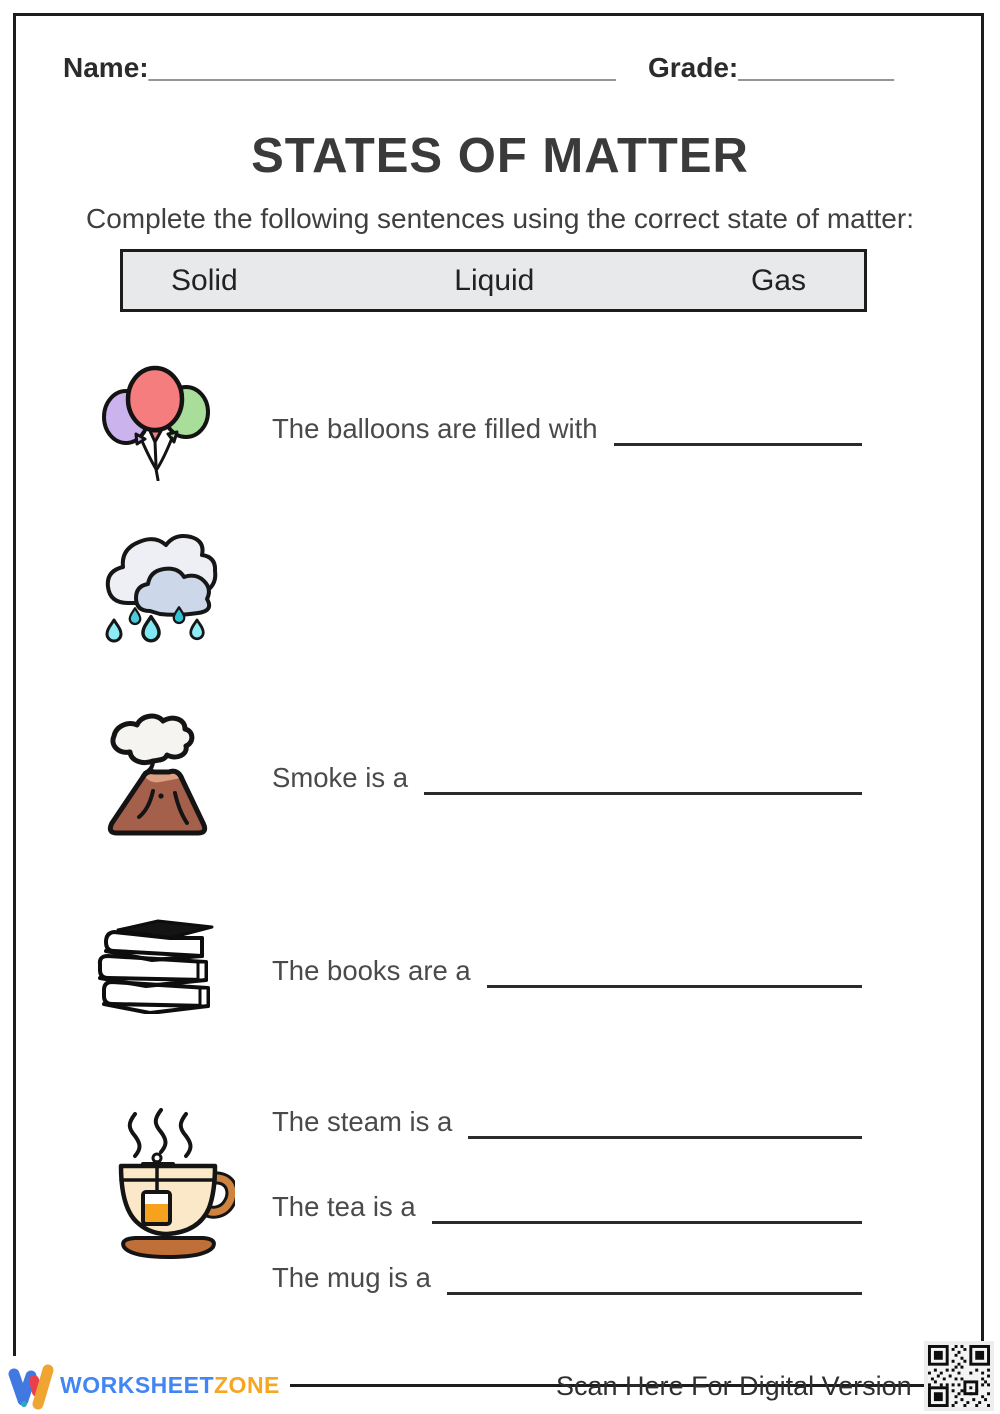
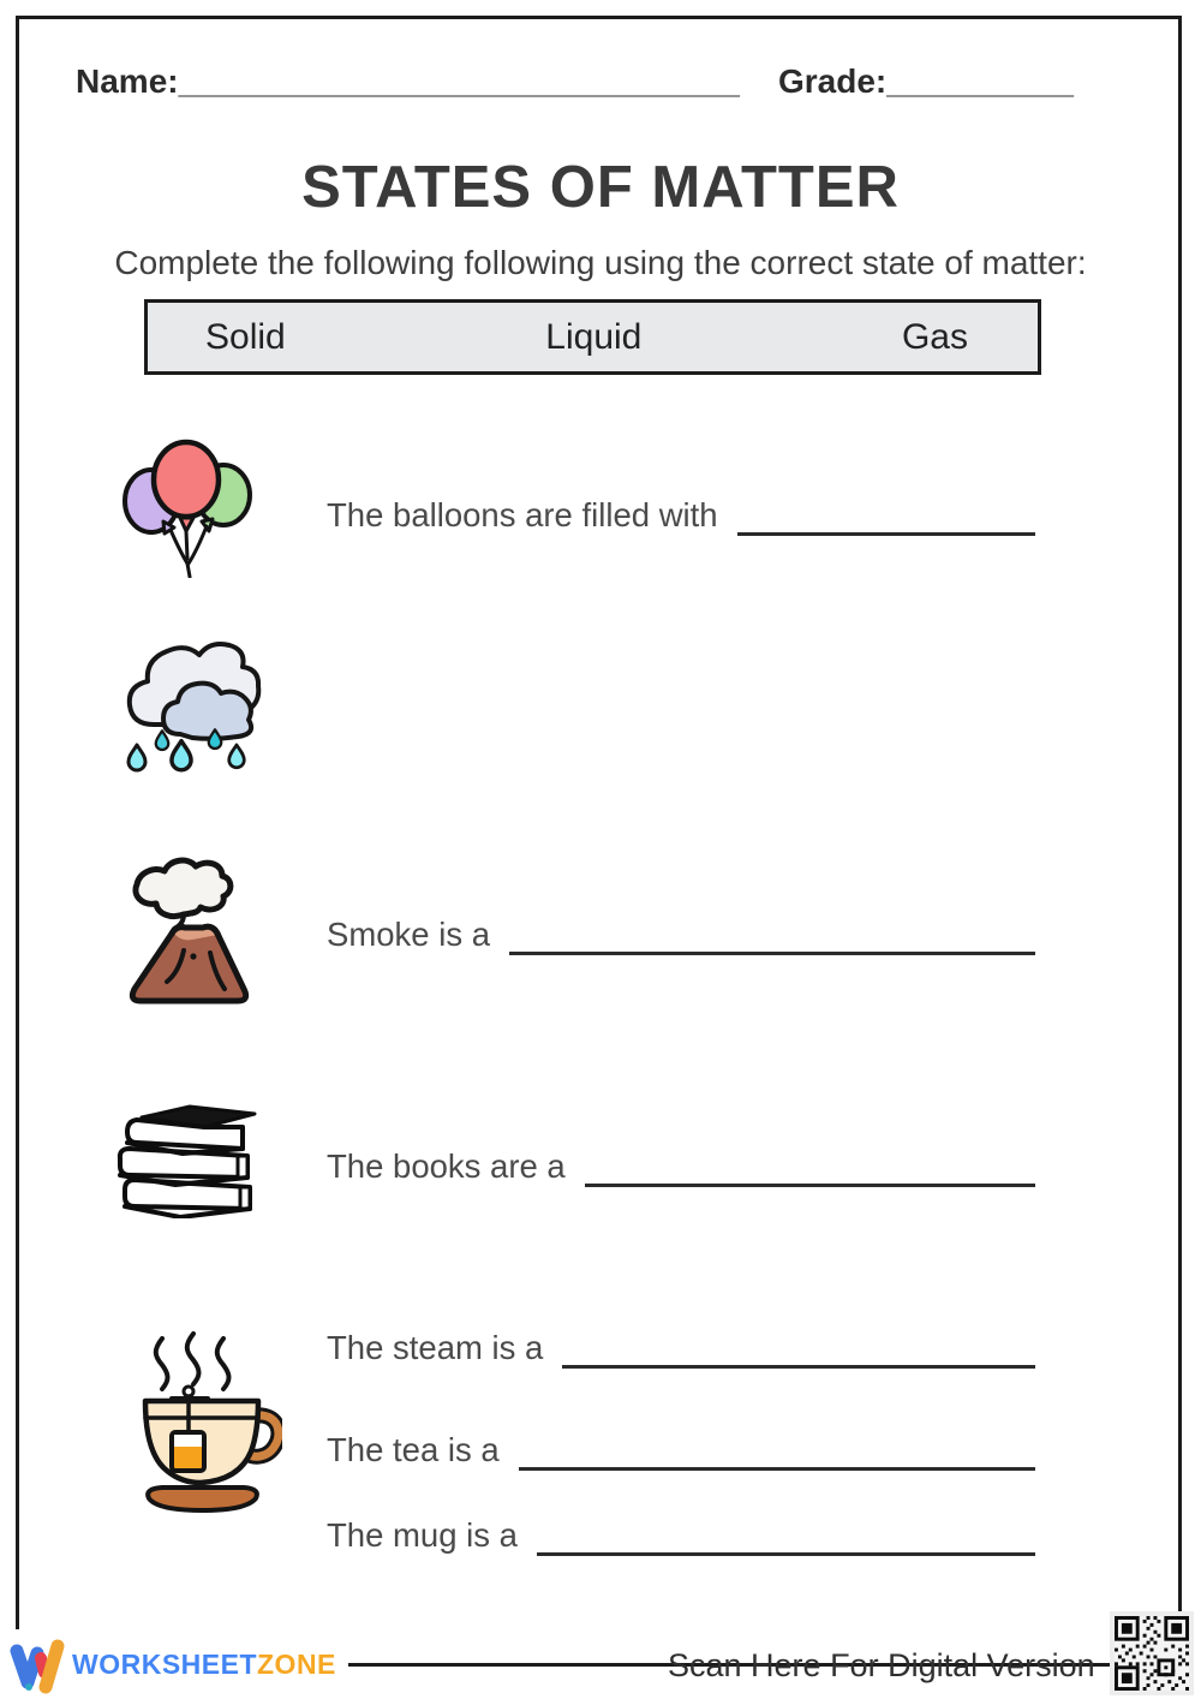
  Name:______________________________
  Grade:__________
  STATES OF MATTER
- Complete the following sentences using the correct state of matter:
+ Complete the following following using the correct state of matter:
  Solid
  Liquid
  Gas
  The balloons are filled with
  Smoke is a
  The books are a
  The steam is a
  The tea is a
  The mug is a
  WORKSHEETZONE
  Scan Here For Digital Version
